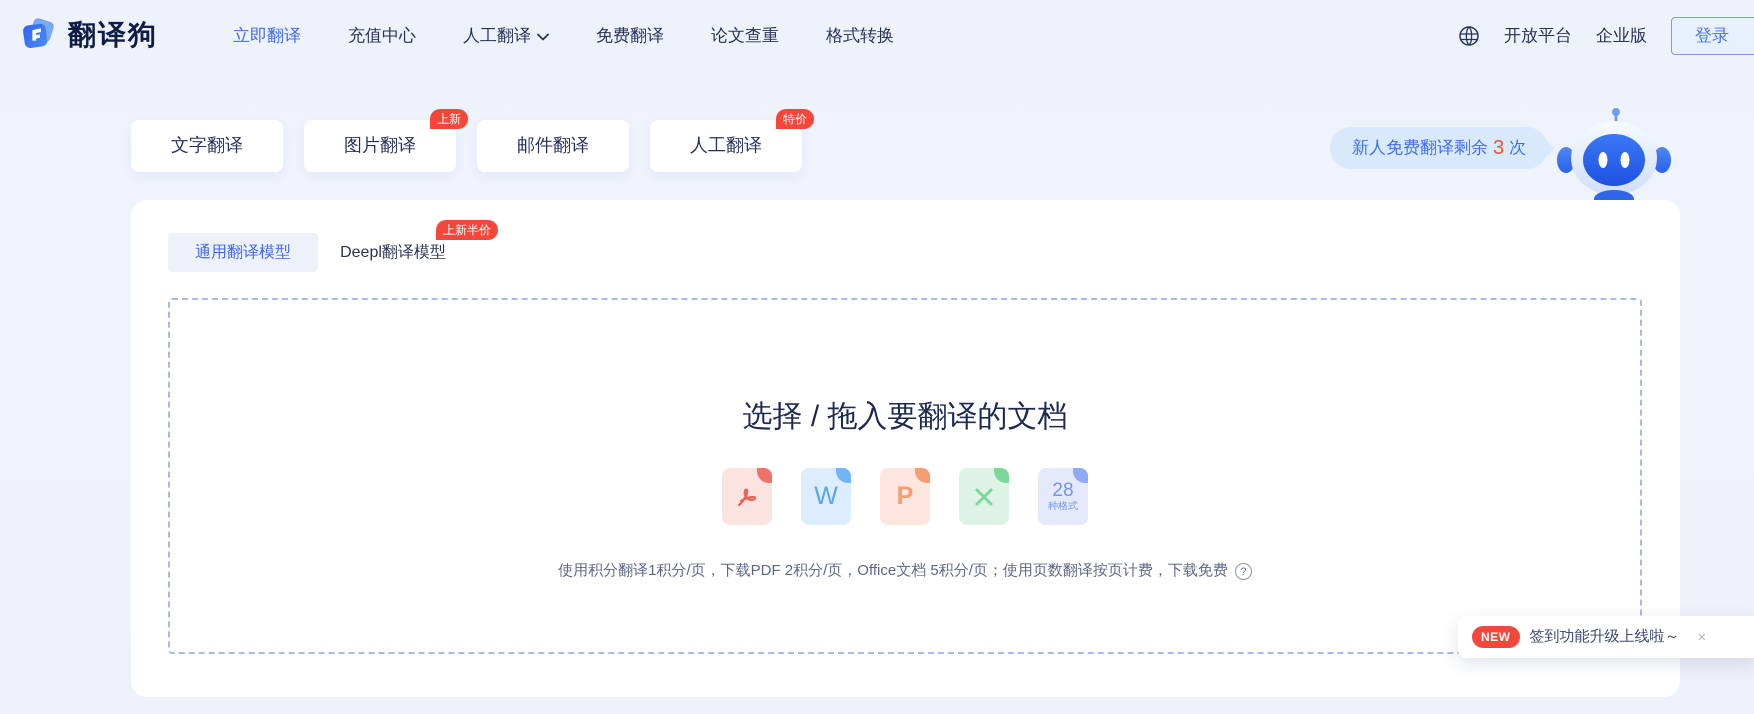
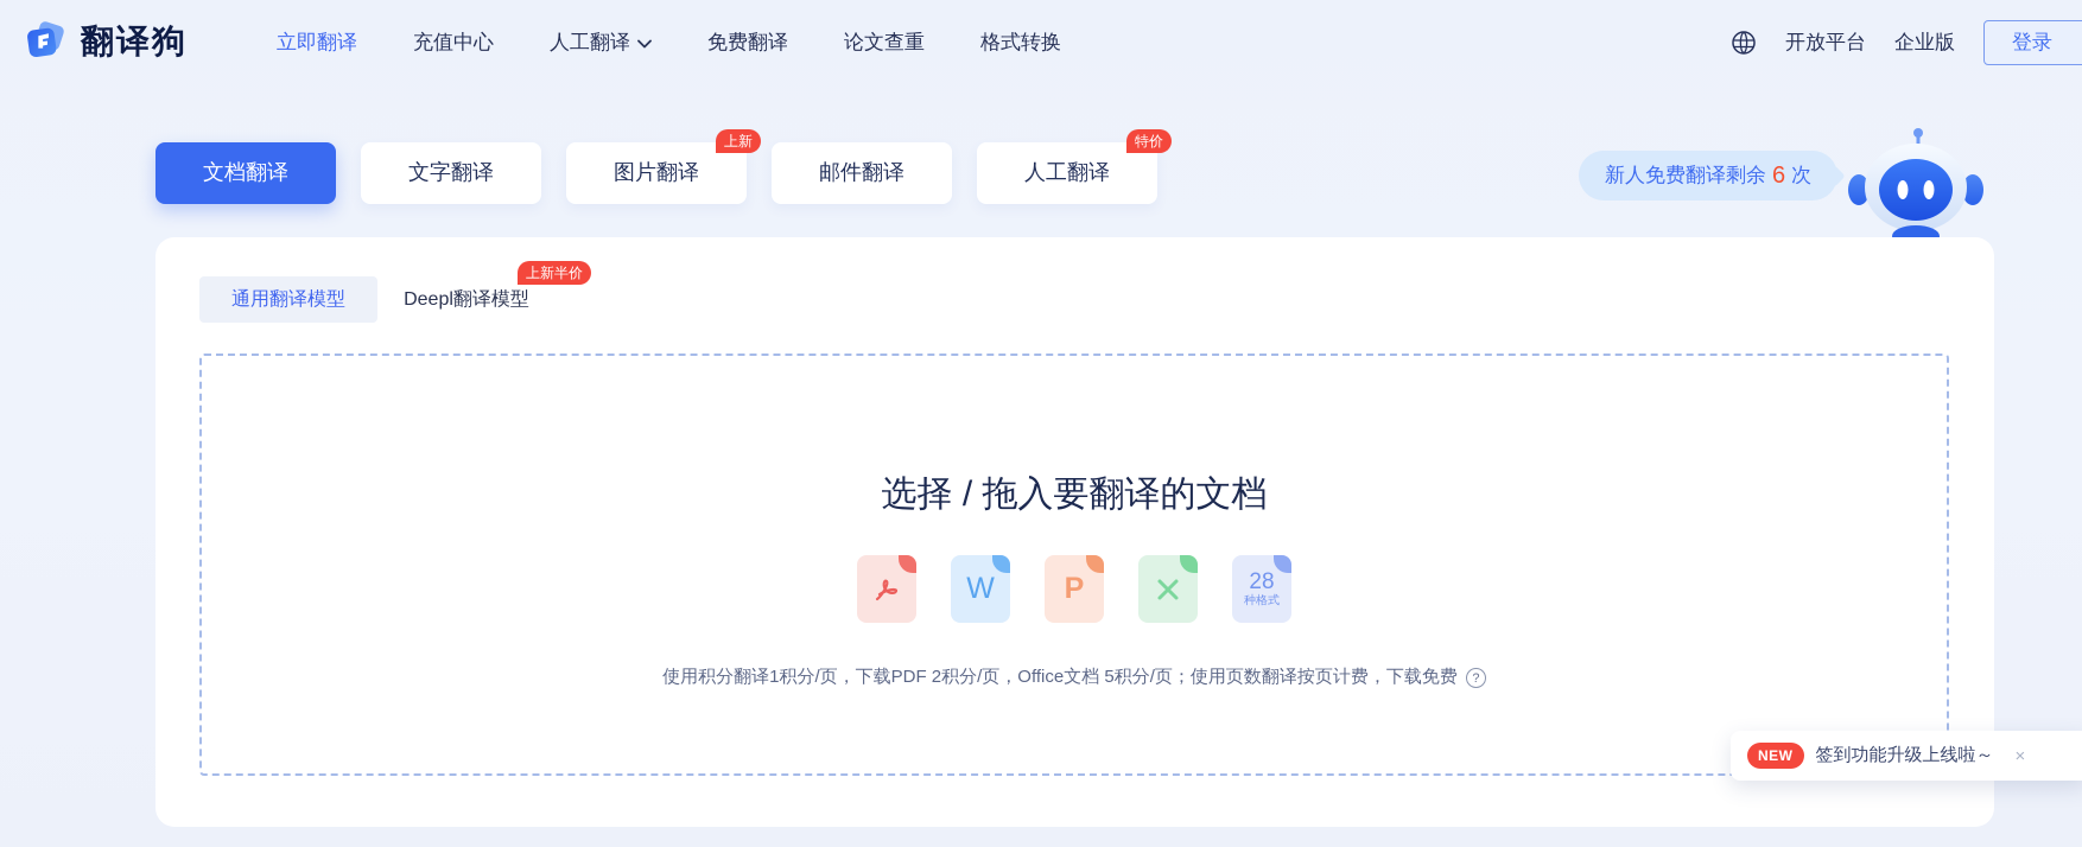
  翻译狗
  立即翻译
  充值中心
  人工翻译
  免费翻译
  论文查重
  格式转换
  开放平台
  企业版
  登录
+ 文档翻译
  文字翻译
  图片翻译
  上新
  邮件翻译
  人工翻译
  特价
  新人免费翻译剩余
- 3
+ 6
  次
  通用翻译模型
  Deepl翻译模型
  上新半价
  选择 / 拖入要翻译的文档
  W
  P
  28
  种格式
  使用积分翻译1积分/页，下载PDF 2积分/页，Office文档 5积分/页；使用页数翻译按页计费，下载免费
  ?
  NEW
  签到功能升级上线啦～
  ×
